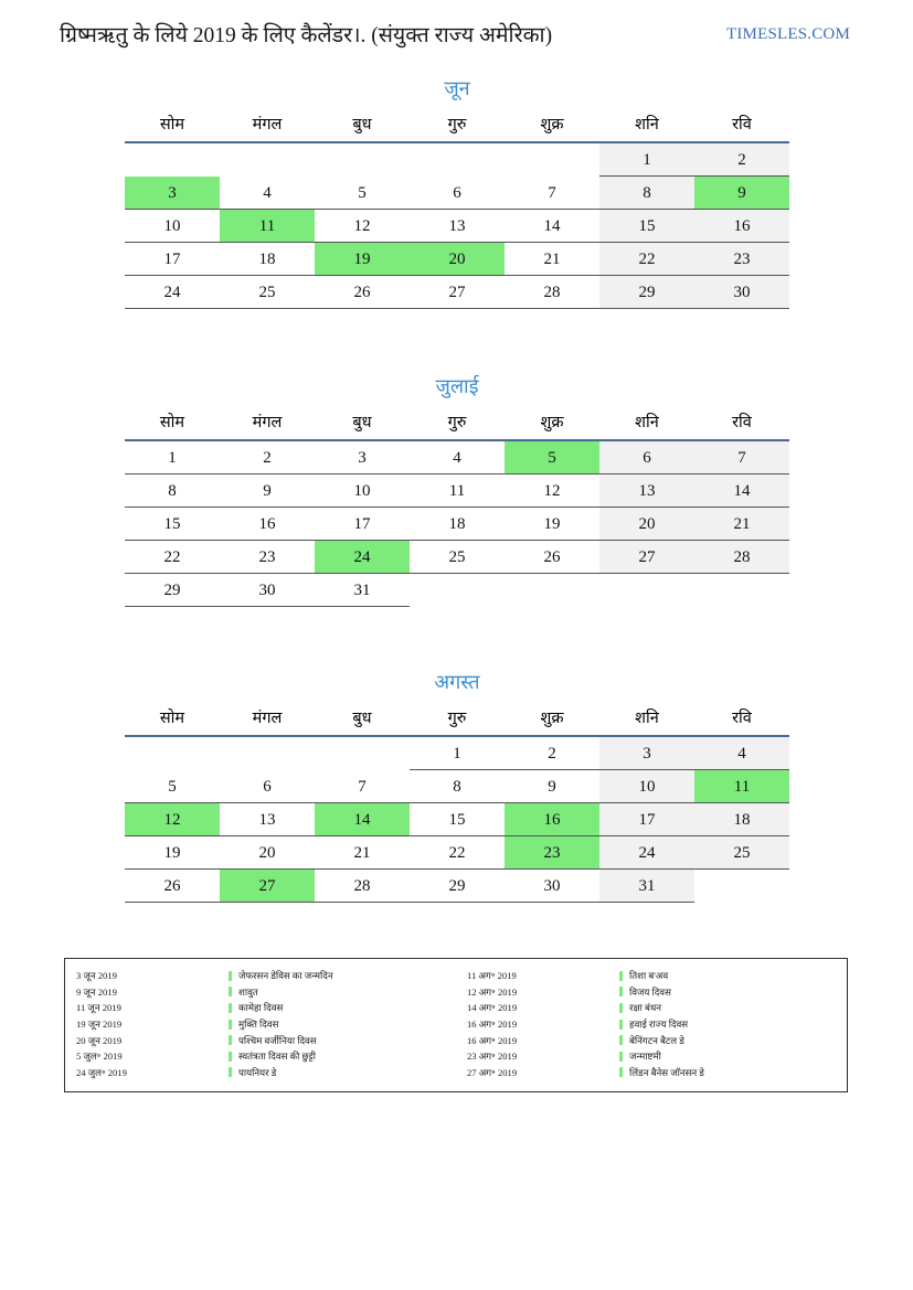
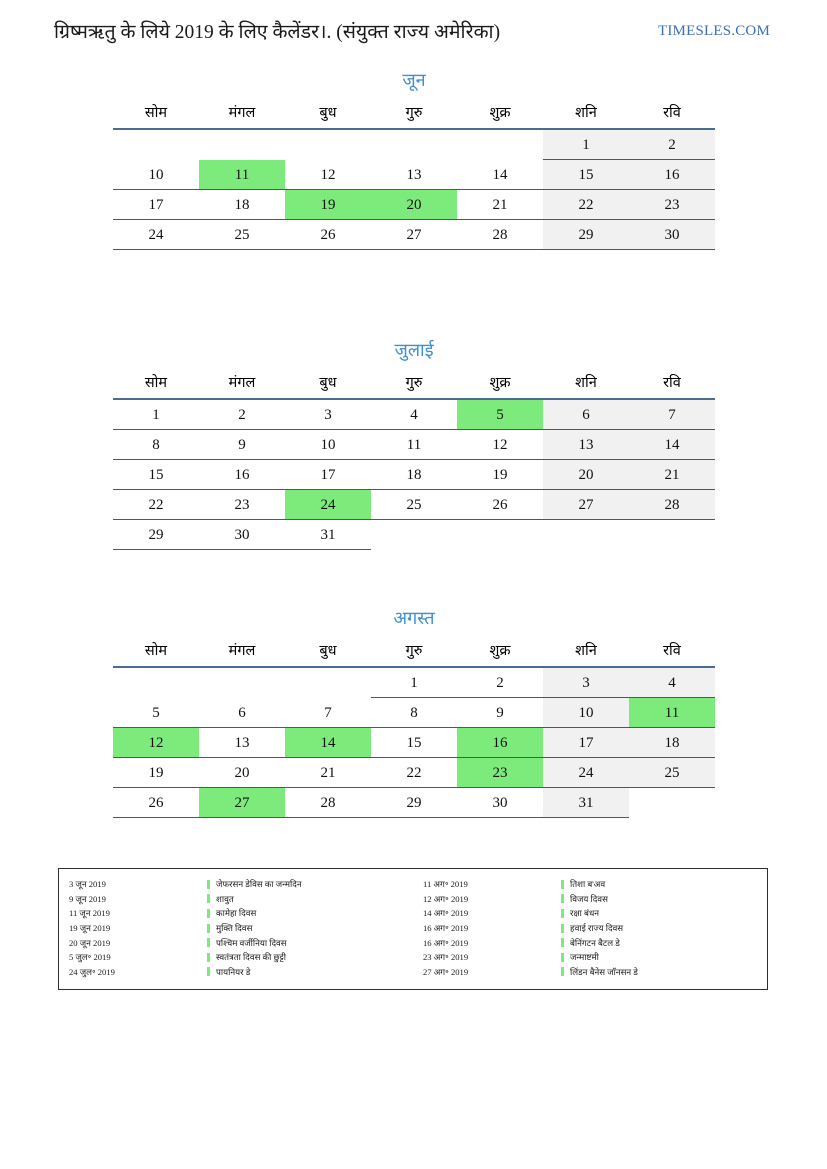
  ग्रिष्मऋतु के लिये 2019 के लिए कैलेंडर।. (संयुक्त राज्य अमेरिका)
  TIMESLES.COM
  जून
  सोम	मंगल	बुध	गुरु	शुक्र	शनि	रवि
  					1	2
- 3	4	5	6	7	8	9
  10	11	12	13	14	15	16
  17	18	19	20	21	22	23
  24	25	26	27	28	29	30
  जुलाई
  सोम	मंगल	बुध	गुरु	शुक्र	शनि	रवि
  1	2	3	4	5	6	7
  8	9	10	11	12	13	14
  15	16	17	18	19	20	21
  22	23	24	25	26	27	28
  29	30	31
  अगस्त
  सोम	मंगल	बुध	गुरु	शुक्र	शनि	रवि
  			1	2	3	4
  5	6	7	8	9	10	11
  12	13	14	15	16	17	18
  19	20	21	22	23	24	25
  26	27	28	29	30	31
  3 जून 2019
  जेफरसन डेविस का जन्मदिन
  9 जून 2019
  शावुत
  11 जून 2019
  कामेहा दिवस
  19 जून 2019
  मुक्ति दिवस
  20 जून 2019
  पश्चिम वर्जीनिया दिवस
  5 जुल॰ 2019
  स्वतंत्रता दिवस की छुट्टी
  24 जुल॰ 2019
  पायनियर डे
  11 अग॰ 2019
  तिशा ब'अव
  12 अग॰ 2019
  विजय दिवस
  14 अग॰ 2019
  रक्षा बंधन
  16 अग॰ 2019
  हवाई राज्य दिवस
  16 अग॰ 2019
  बेनिंगटन बैटल डे
  23 अग॰ 2019
  जन्माष्टमी
  27 अग॰ 2019
  लिंडन बैनेस जॉनसन डे
